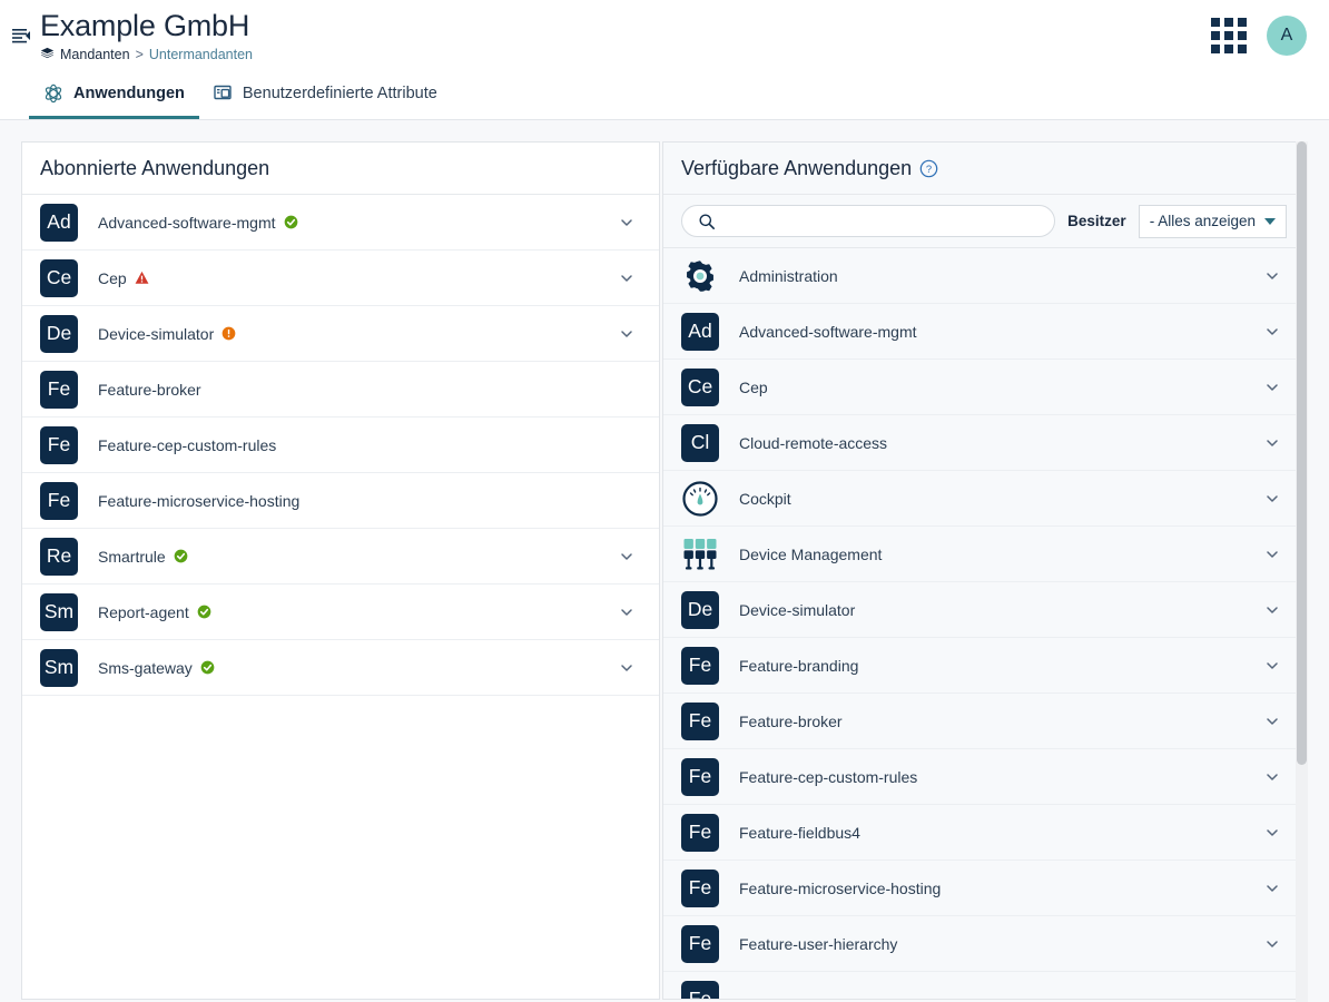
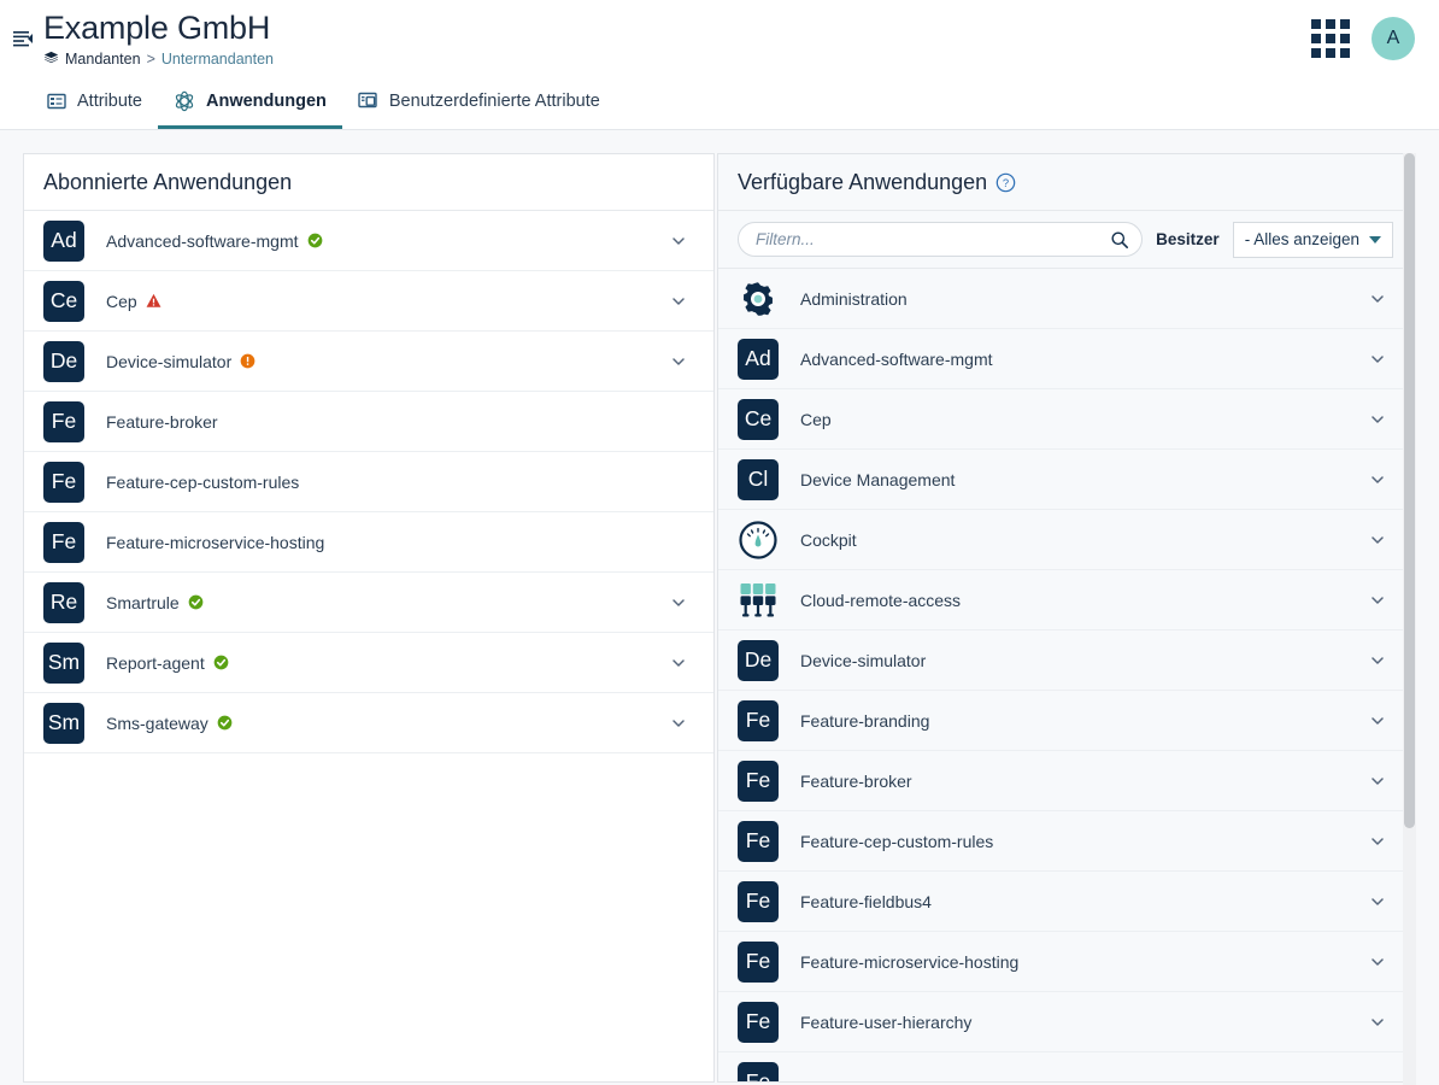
  Example GmbH
  Mandanten
  >
  Untermandanten
  A
+ Attribute
  Anwendungen
  Benutzerdefinierte Attribute
  Abonnierte Anwendungen
  Ad
  Advanced-software-mgmt
  Ce
  Cep
  De
  Device-simulator
  Fe
  Feature-broker
  Fe
  Feature-cep-custom-rules
  Fe
  Feature-microservice-hosting
  Re
  Smartrule
  Sm
  Report-agent
  Sm
  Sms-gateway
  Verfügbare Anwendungen
  ?
+ Filtern...
  Besitzer
  - Alles anzeigen
  Administration
  Ad
  Advanced-software-mgmt
  Ce
  Cep
  Cl
- Cloud-remote-access
+ Device Management
  Cockpit
- Device Management
+ Cloud-remote-access
  De
  Device-simulator
  Fe
  Feature-branding
  Fe
  Feature-broker
  Fe
  Feature-cep-custom-rules
  Fe
  Feature-fieldbus4
  Fe
  Feature-microservice-hosting
  Fe
  Feature-user-hierarchy
  Fe
